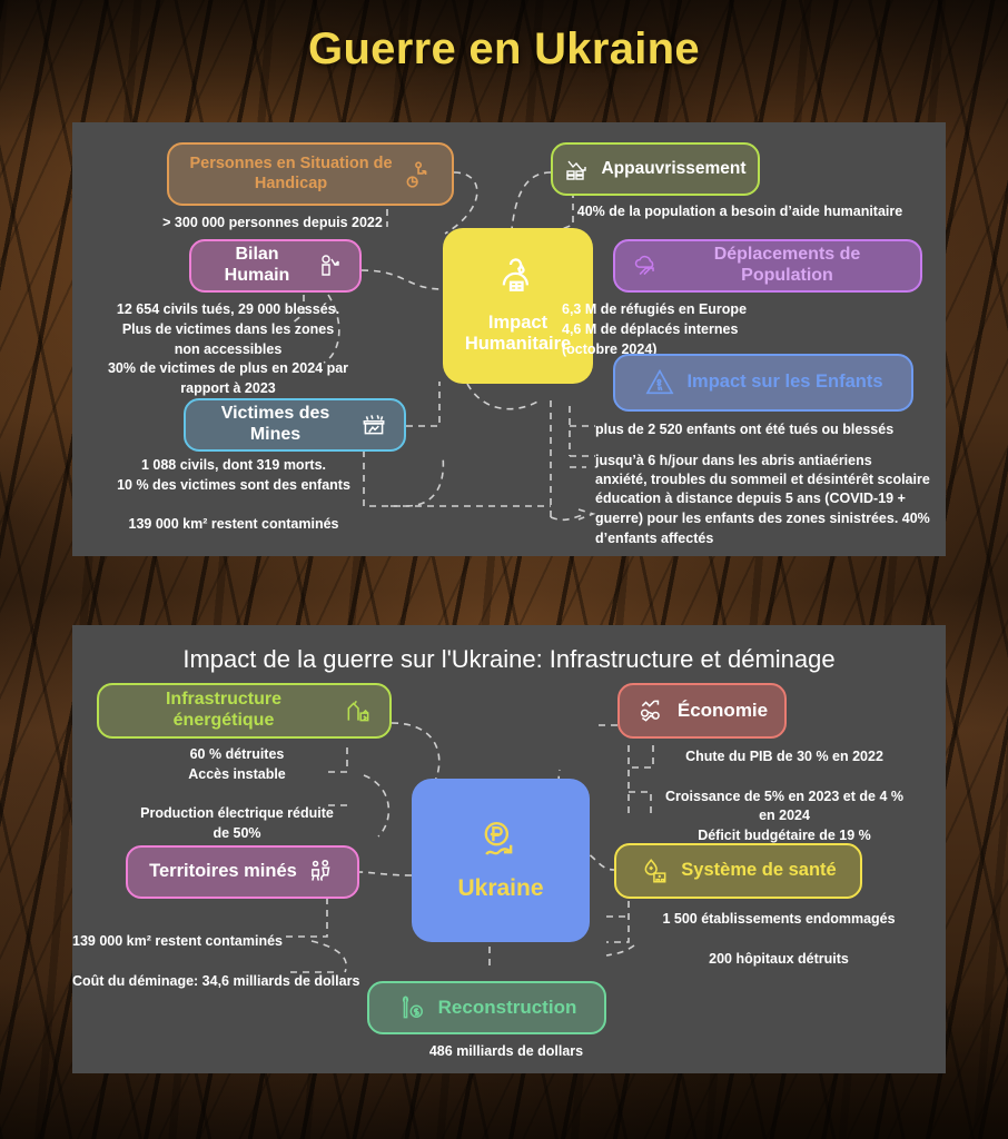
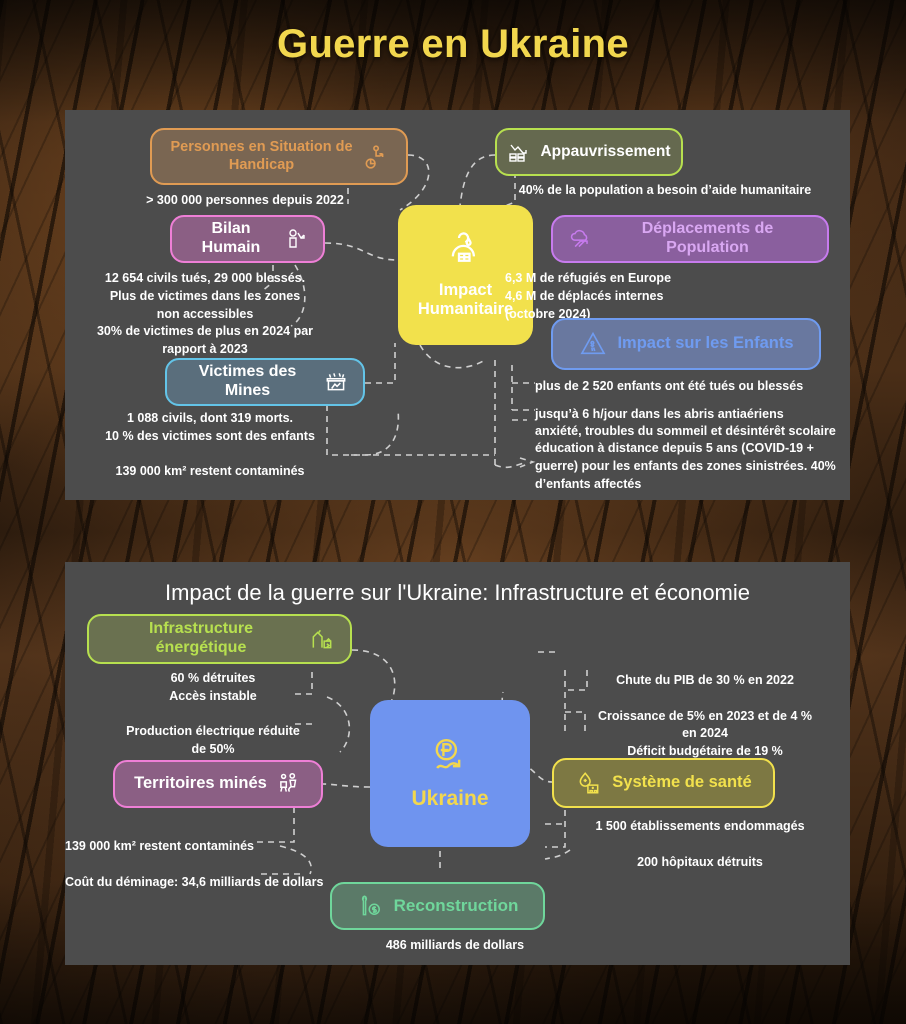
  Guerre en Ukraine
  Personnes en Situation de
  Handicap
  > 300 000 personnes depuis 2022
  Bilan Humain
  12 654 civils tués, 29 000 blessés.
  Plus de victimes dans les zones
  non accessibles
  30% de victimes de plus en 2024 par
  rapport à 2023
  Victimes des Mines
  1 088 civils, dont 319 morts.
  10 % des victimes sont des enfants
  139 000 km² restent contaminés
  Impact
  Humanitaire
  Appauvrissement
  40% de la population a besoin d’aide humanitaire
  Déplacements de Population
  6,3 M de réfugiés en Europe
  4,6 M de déplacés internes
  (octobre 2024)
  Impact sur les Enfants
  plus de 2 520 enfants ont été tués ou blessés
  jusqu’à 6 h/jour dans les abris antiaériens
  anxiété, troubles du sommeil et désintérêt scolaire
  éducation à distance depuis 5 ans (COVID-19 +
  guerre) pour les enfants des zones sinistrées. 40%
  d’enfants affectés
- Impact de la guerre sur l'Ukraine: Infrastructure et déminage
+ Impact de la guerre sur l'Ukraine: Infrastructure et économie
  Infrastructure énergétique
  60 % détruites
  Accès instable
  Production électrique réduite
  de 50%
  Territoires minés
  139 000 km² restent contaminés
  Coût du déminage: 34,6 milliards de dollars
  Ukraine
- Économie
  Chute du PIB de 30 % en 2022
  Croissance de 5% en 2023 et de 4 %
  en 2024
  Déficit budgétaire de 19 %
  Système de santé
  1 500 établissements endommagés
  200 hôpitaux détruits
  Reconstruction
  486 milliards de dollars
